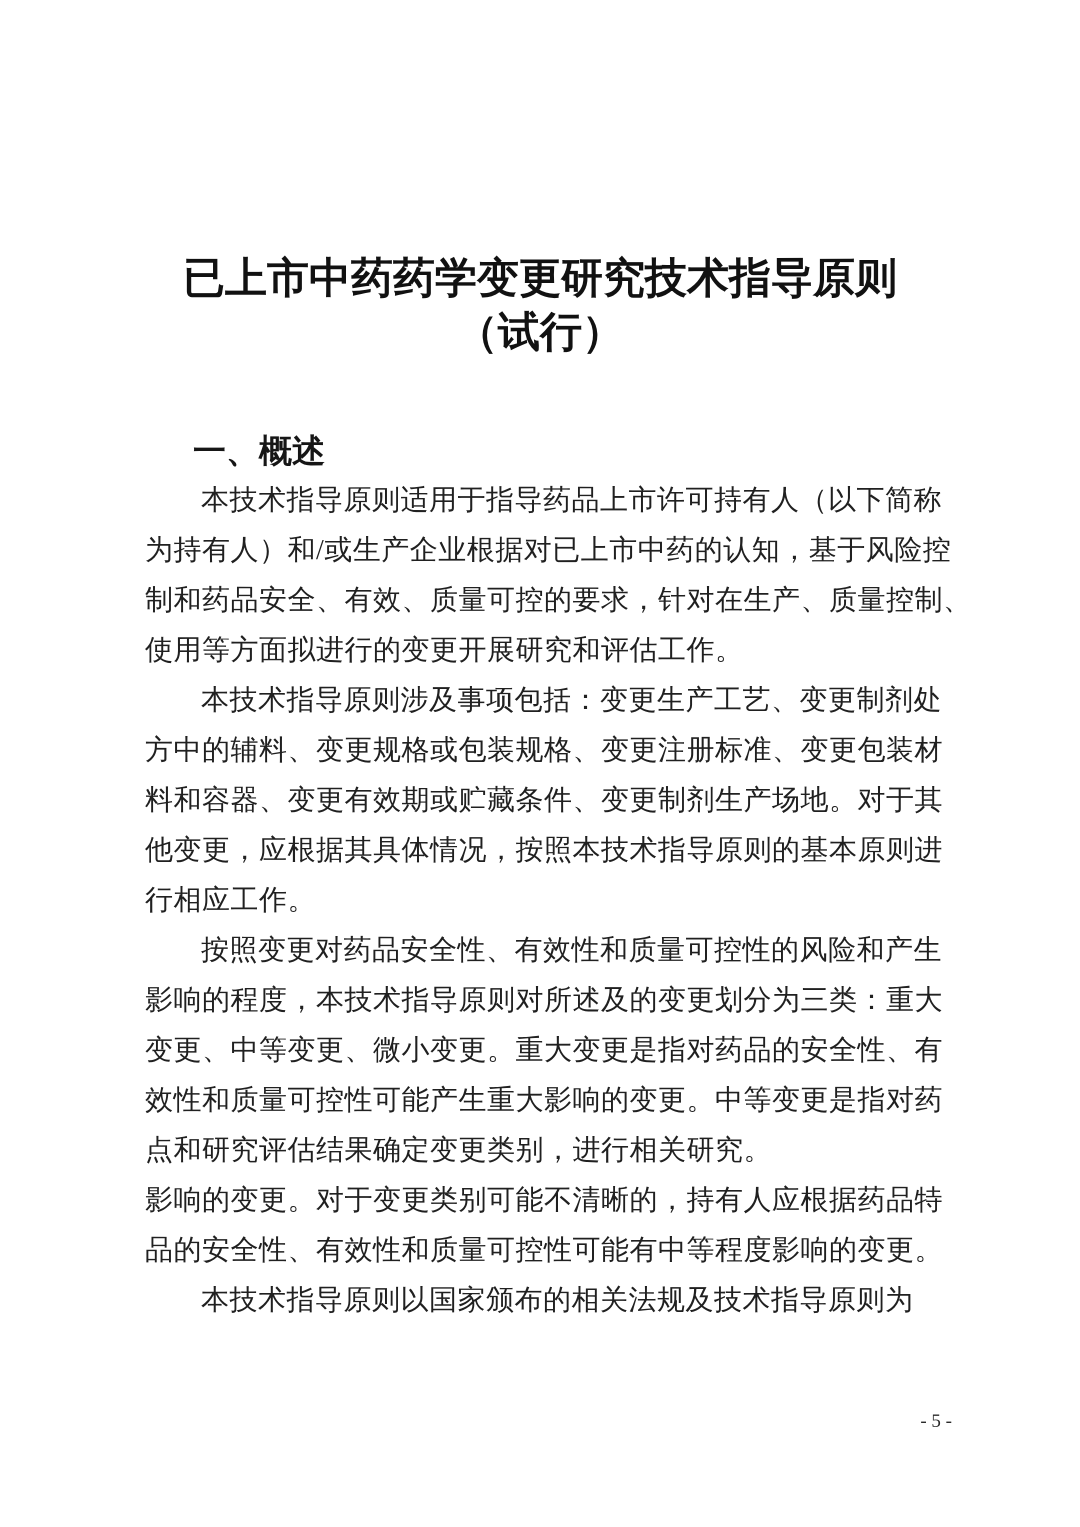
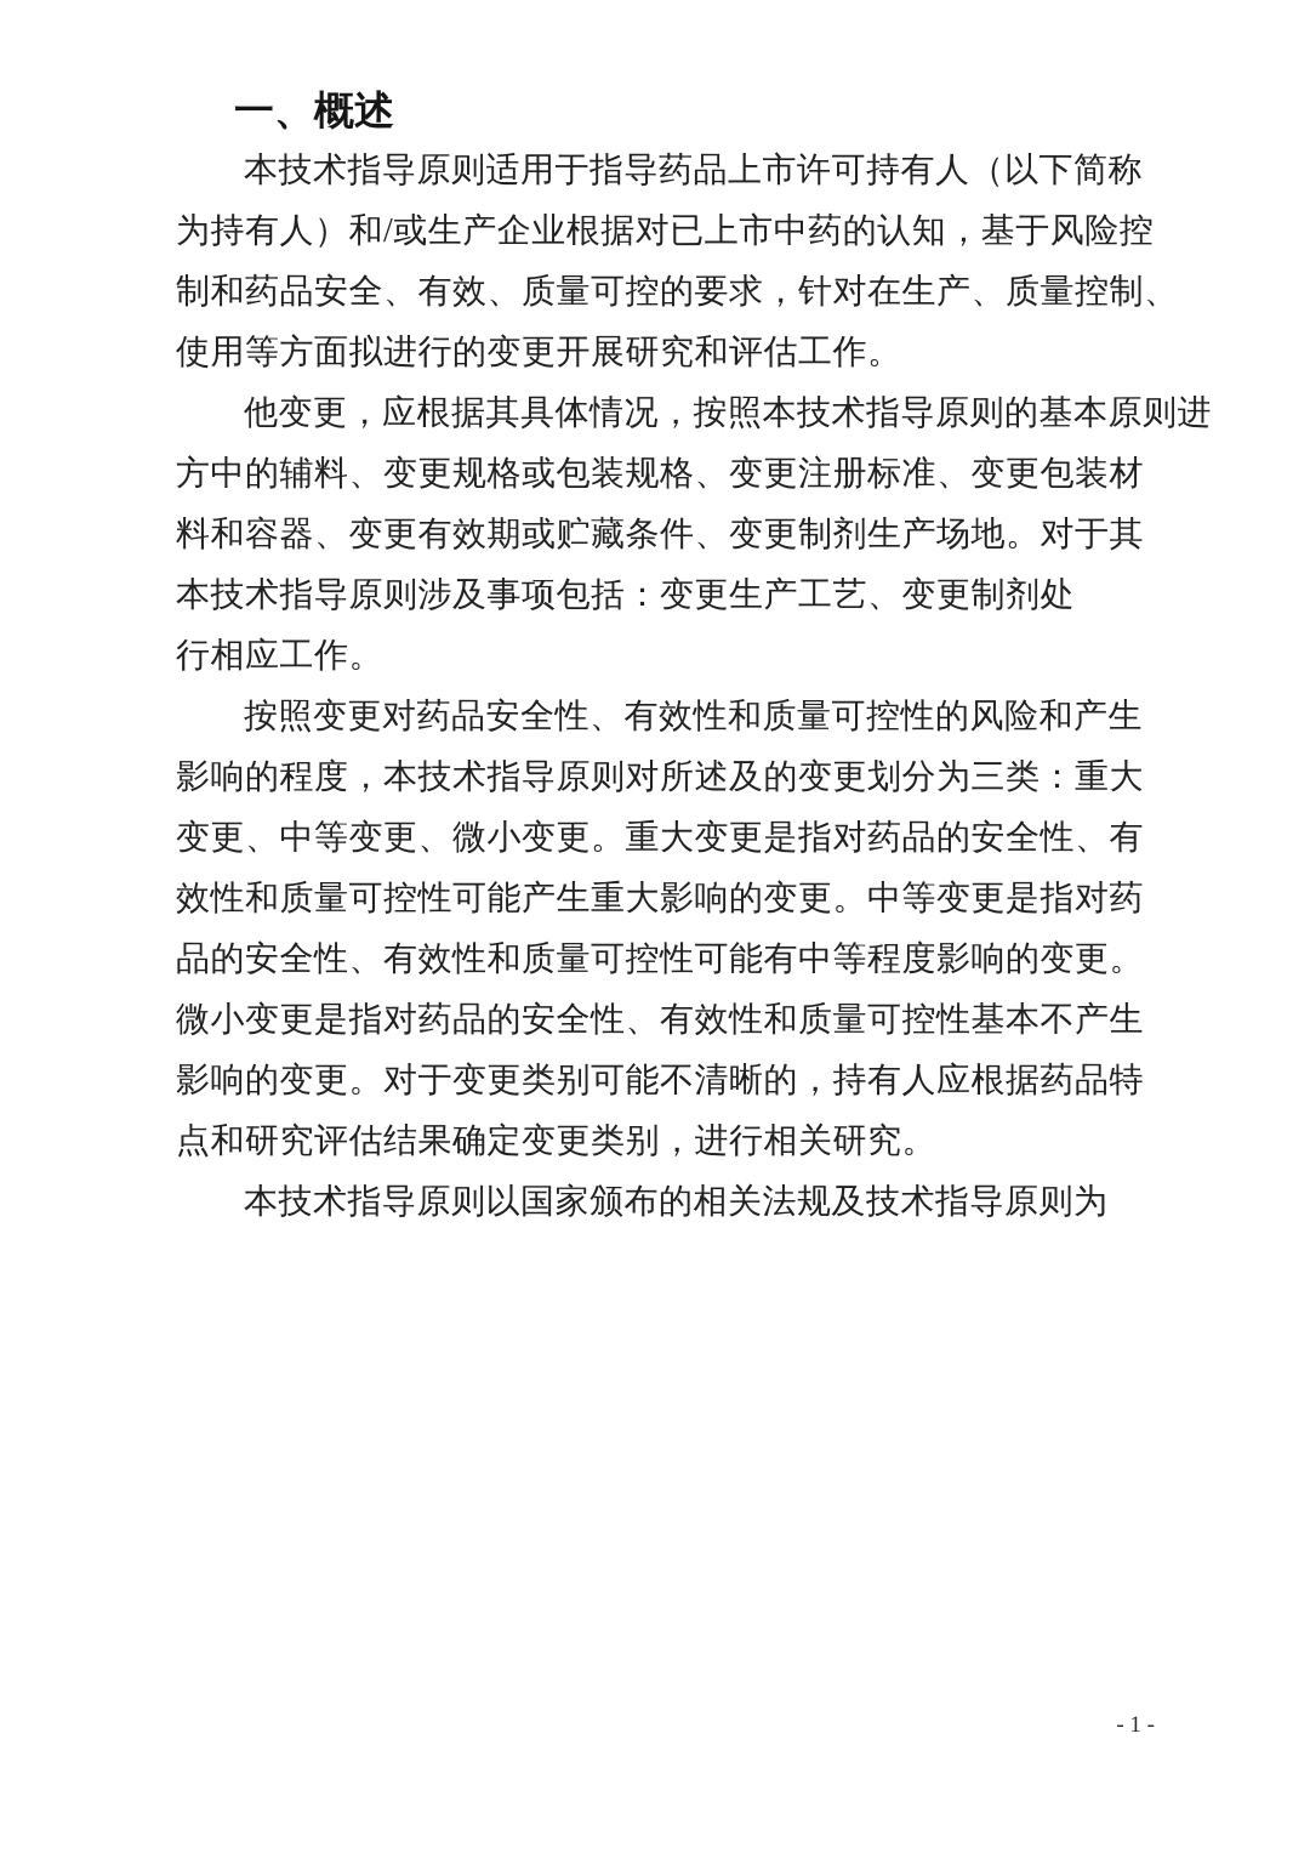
- 已上市中药药学变更研究技术指导原则
- （试行）
  一、概述
  本技术指导原则适用于指导药品上市许可持有人（以下简称
  为持有人）和/或生产企业根据对已上市中药的认知，基于风险控
  制和药品安全、有效、质量可控的要求，针对在生产、质量控制、
  使用等方面拟进行的变更开展研究和评估工作。
- 本技术指导原则涉及事项包括：变更生产工艺、变更制剂处
+ 他变更，应根据其具体情况，按照本技术指导原则的基本原则进
  方中的辅料、变更规格或包装规格、变更注册标准、变更包装材
  料和容器、变更有效期或贮藏条件、变更制剂生产场地。对于其
- 他变更，应根据其具体情况，按照本技术指导原则的基本原则进
+ 本技术指导原则涉及事项包括：变更生产工艺、变更制剂处
  行相应工作。
  按照变更对药品安全性、有效性和质量可控性的风险和产生
  影响的程度，本技术指导原则对所述及的变更划分为三类：重大
  变更、中等变更、微小变更。重大变更是指对药品的安全性、有
  效性和质量可控性可能产生重大影响的变更。中等变更是指对药
- 点和研究评估结果确定变更类别，进行相关研究。
+ 品的安全性、有效性和质量可控性可能有中等程度影响的变更。
+ 微小变更是指对药品的安全性、有效性和质量可控性基本不产生
  影响的变更。对于变更类别可能不清晰的，持有人应根据药品特
- 品的安全性、有效性和质量可控性可能有中等程度影响的变更。
+ 点和研究评估结果确定变更类别，进行相关研究。
  本技术指导原则以国家颁布的相关法规及技术指导原则为
- - 5 -
+ - 1 -
